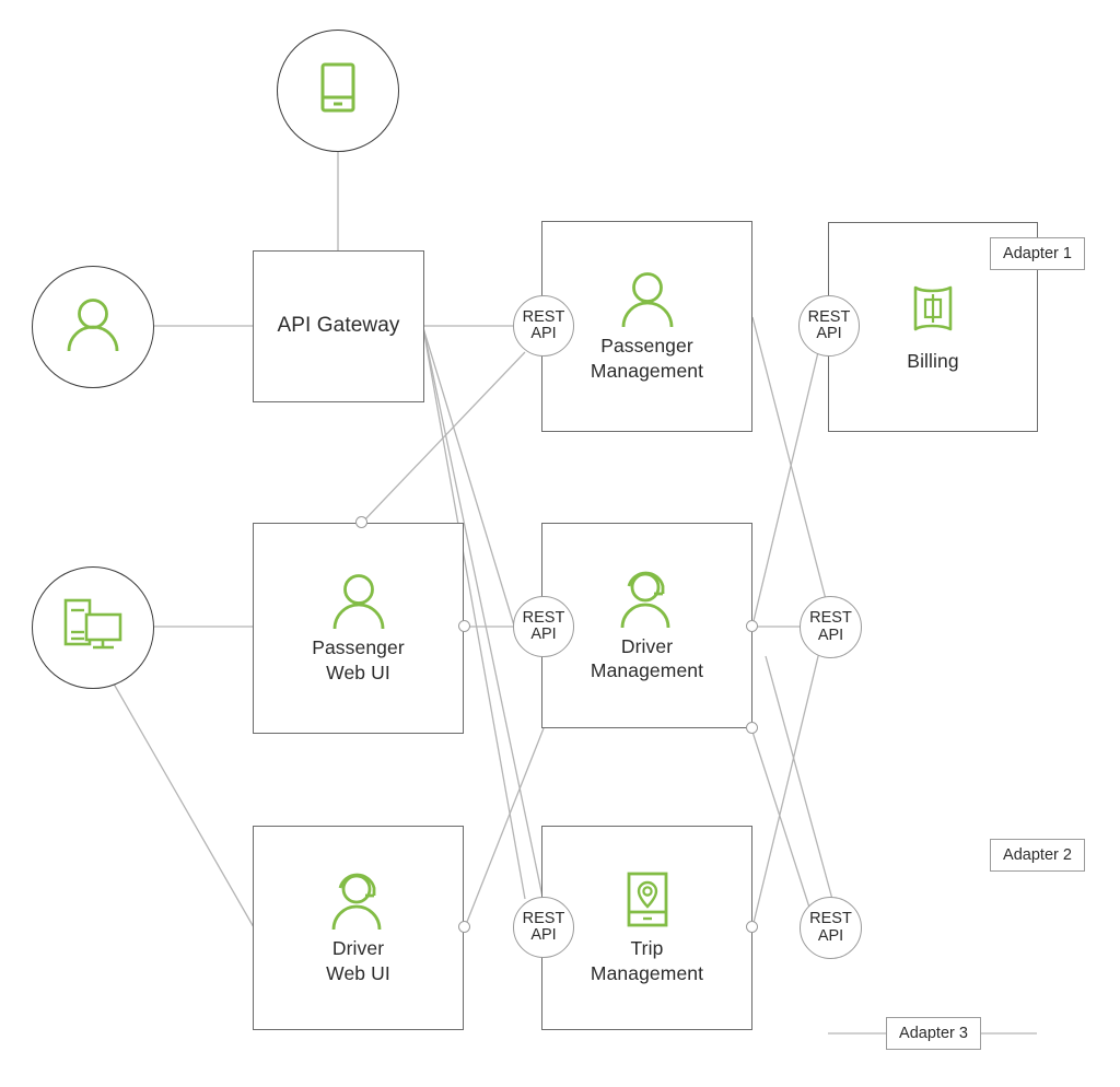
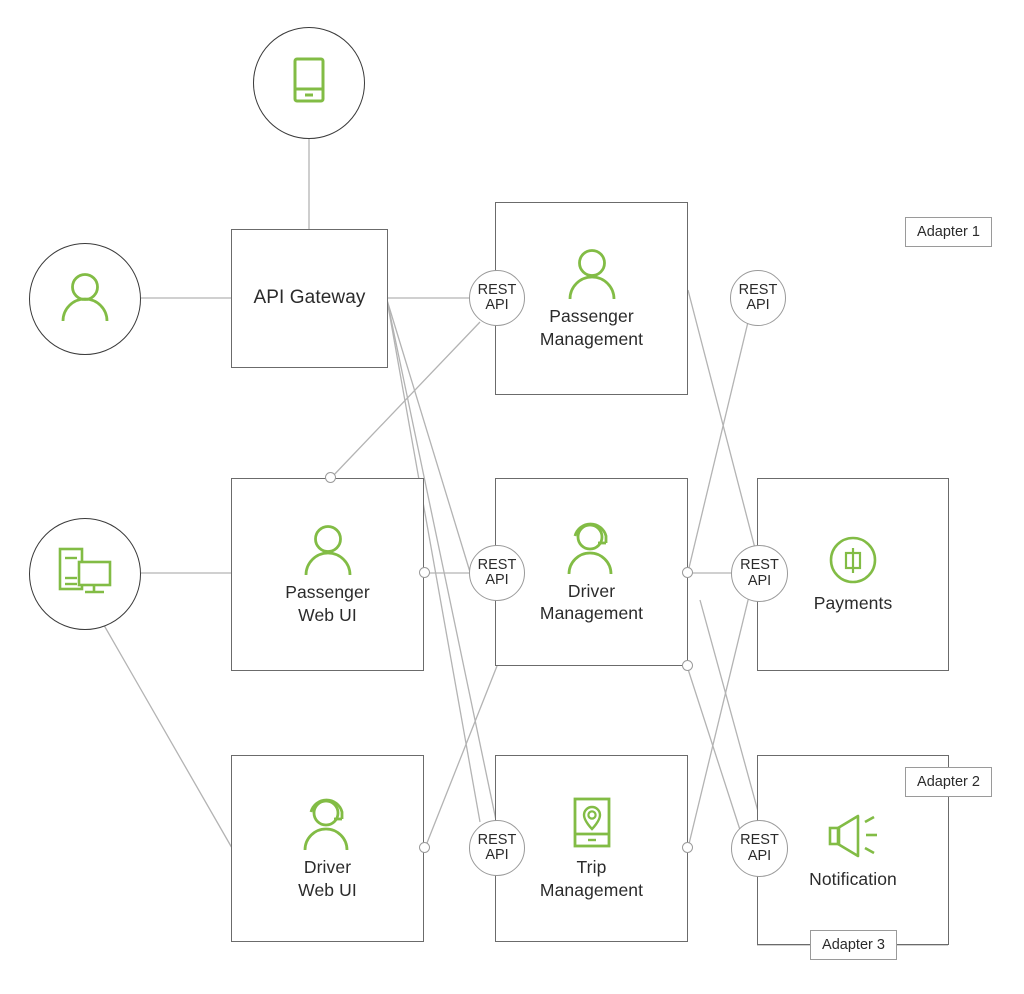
  API Gateway
  Passenger
  Management
- Billing
  Passenger
  Web UI
  Driver
  Management
+ Payments
  Driver
  Web UI
  Trip
  Management
+ Notification
  REST
  API
  REST
  API
  REST
  API
  REST
  API
  REST
  API
  REST
  API
  Adapter 1
  Adapter 2
  Adapter 3
